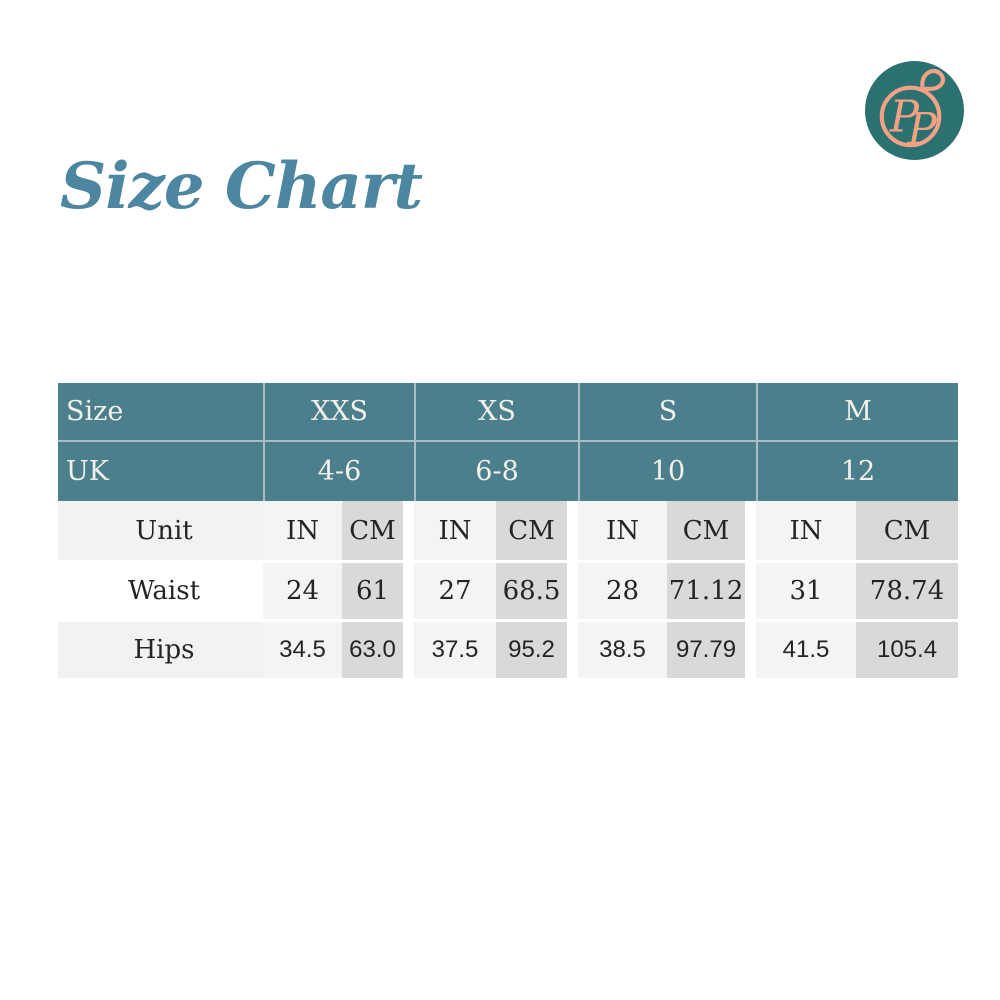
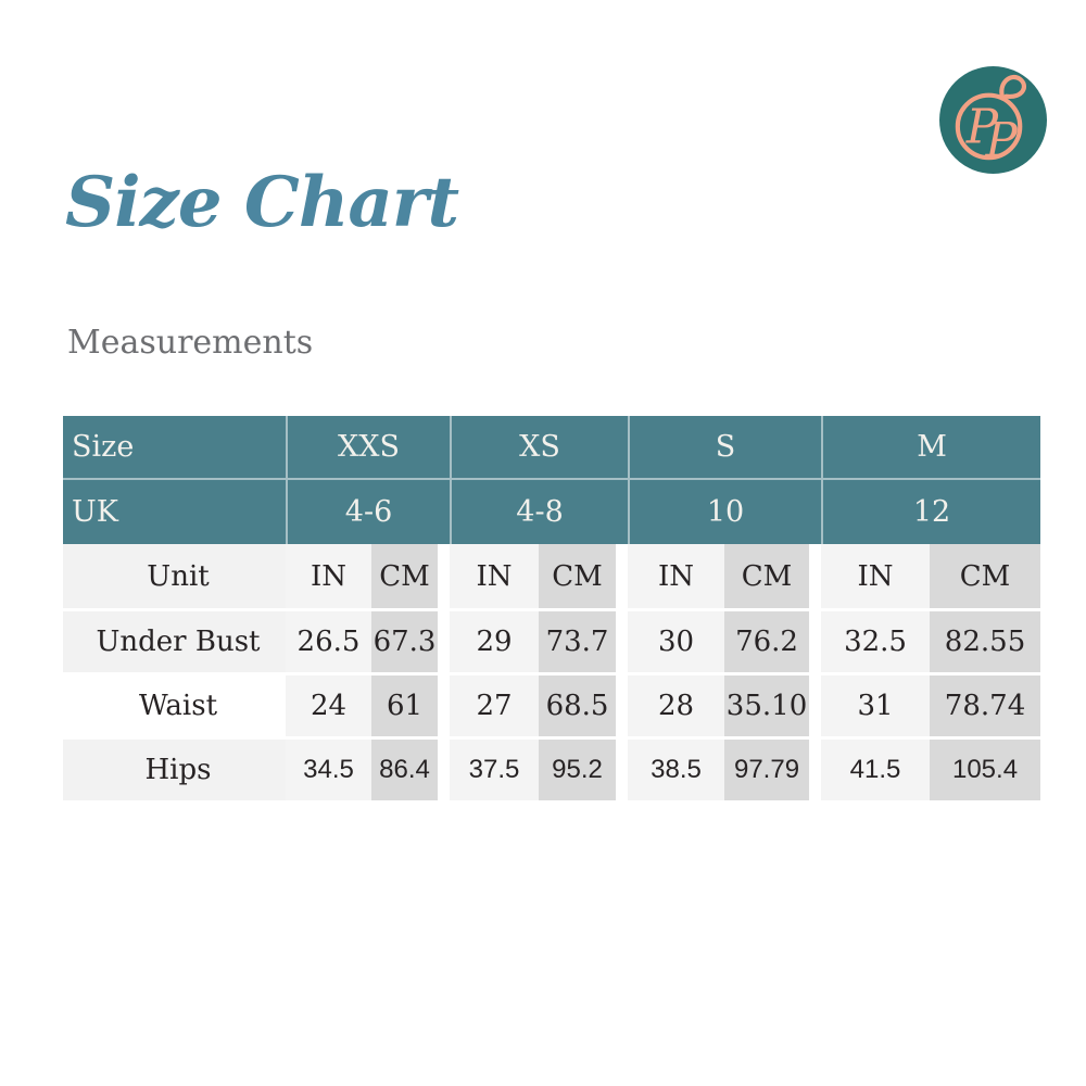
  P
  P
  Size Chart
+ Measurements
  Size	XXS	XS	S	M
- UK	4-6	6-8	10	12
+ UK	4-6	4-8	10	12
  Unit	IN	CM	IN	CM	IN	CM	IN	CM
+ Under Bust	26.5	67.3	29	73.7	30	76.2	32.5	82.55
- Waist	24	61	27	68.5	28	71.12	31	78.74
+ Waist	24	61	27	68.5	28	35.10	31	78.74
- Hips	34.5	63.0	37.5	95.2	38.5	97.79	41.5	105.4
+ Hips	34.5	86.4	37.5	95.2	38.5	97.79	41.5	105.4
